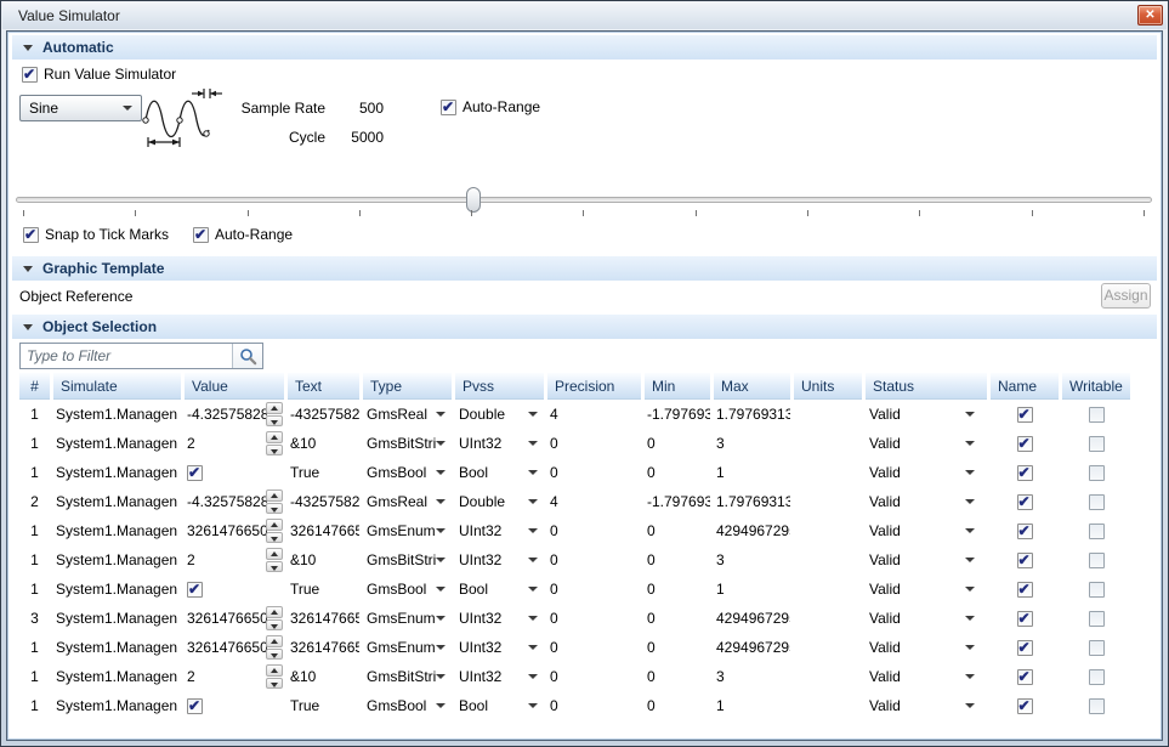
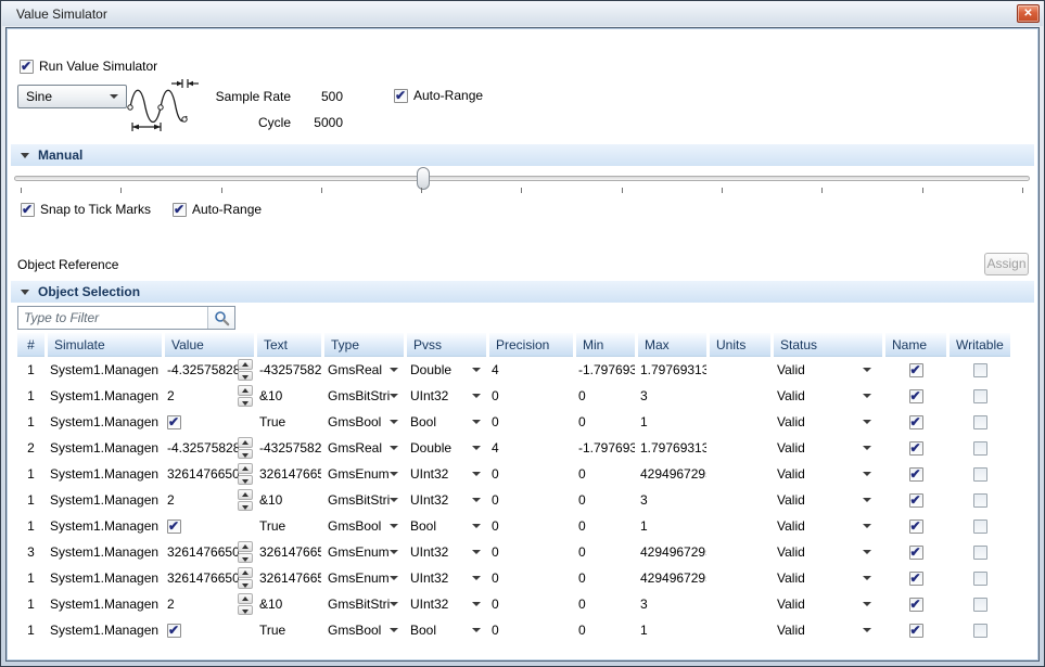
  Value Simulator
  ✕
- Automatic
  ✔
  Run Value Simulator
  Sine
  Sample Rate
  500
  Cycle
  5000
  ✔
  Auto-Range
+ Manual
  ✔
  Snap to Tick Marks
  ✔
  Auto-Range
- Graphic Template
  Object Reference
  Assign
  Object Selection
  Type to Filter
  #
  Simulate
  Value
  Text
  Type
  Pvss
  Precision
  Min
  Max
  Units
  Status
  Name
  Writable
  1
  System1.Managen
  -4.32575828
  -43257582
  GmsReal
  Double
  4
  -1.797693
  1.79769313
  Valid
  ✔
  1
  System1.Managen
  2
  &10
  GmsBitStri
  UInt32
  0
  0
  3
  Valid
  ✔
  1
  System1.Managen
  ✔
  True
  GmsBool
  Bool
  0
  0
  1
  Valid
  ✔
  2
  System1.Managen
  -4.32575828
  -43257582
  GmsReal
  Double
  4
  -1.797693
  1.79769313
  Valid
  ✔
  1
  System1.Managen
  3261476650
  326147665
  GmsEnum
  UInt32
  0
  0
  429496729
  Valid
  ✔
  1
  System1.Managen
  2
  &10
  GmsBitStri
  UInt32
  0
  0
  3
  Valid
  ✔
  1
  System1.Managen
  ✔
  True
  GmsBool
  Bool
  0
  0
  1
  Valid
  ✔
  3
  System1.Managen
  3261476650
  326147665
  GmsEnum
  UInt32
  0
  0
  429496729
  Valid
  ✔
  1
  System1.Managen
  3261476650
  326147665
  GmsEnum
  UInt32
  0
  0
  429496729
  Valid
  ✔
  1
  System1.Managen
  2
  &10
  GmsBitStri
  UInt32
  0
  0
  3
  Valid
  ✔
  1
  System1.Managen
  ✔
  True
  GmsBool
  Bool
  0
  0
  1
  Valid
  ✔
